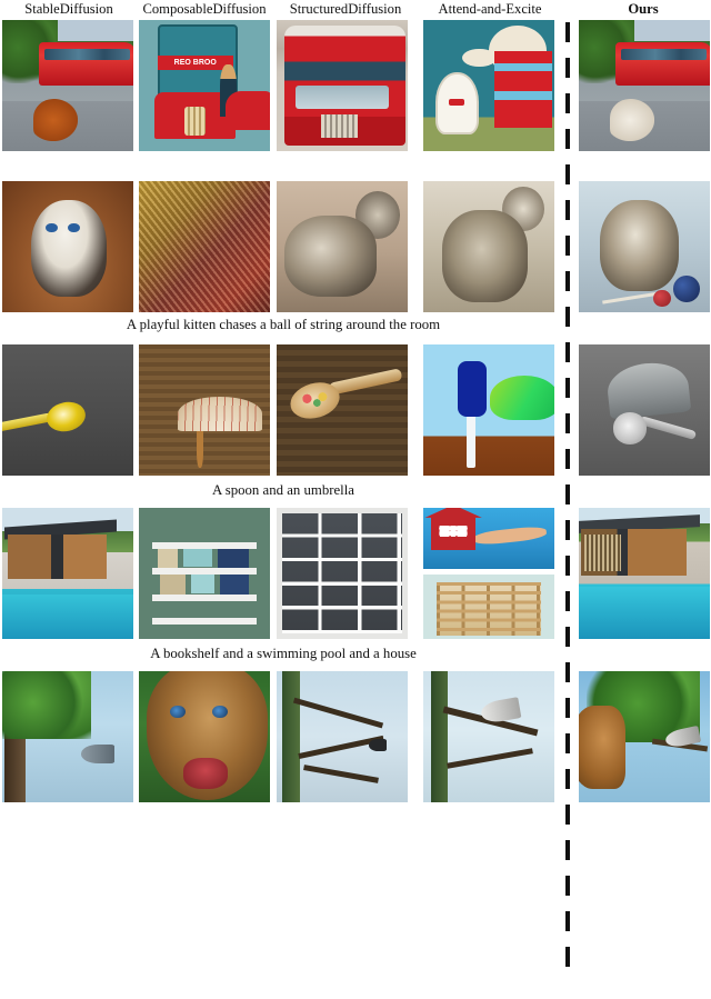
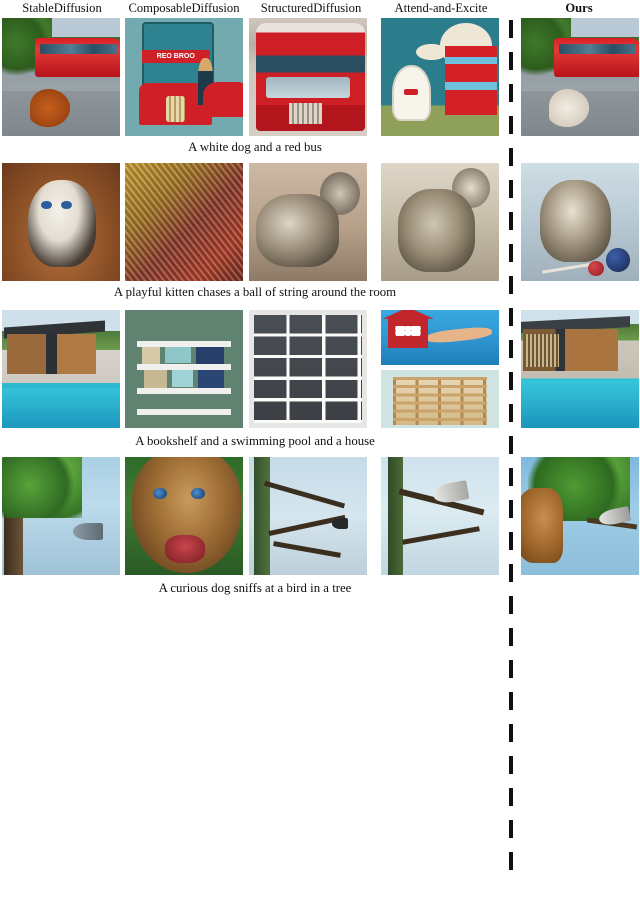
  StableDiffusion
  ComposableDiffusion
  StructuredDiffusion
  Attend-and-Excite
  Ours
+ A white dog and a red bus
  A playful kitten chases a ball of string around the room
- A spoon and an umbrella
  A bookshelf and a swimming pool and a house
+ A curious dog sniffs at a bird in a tree
